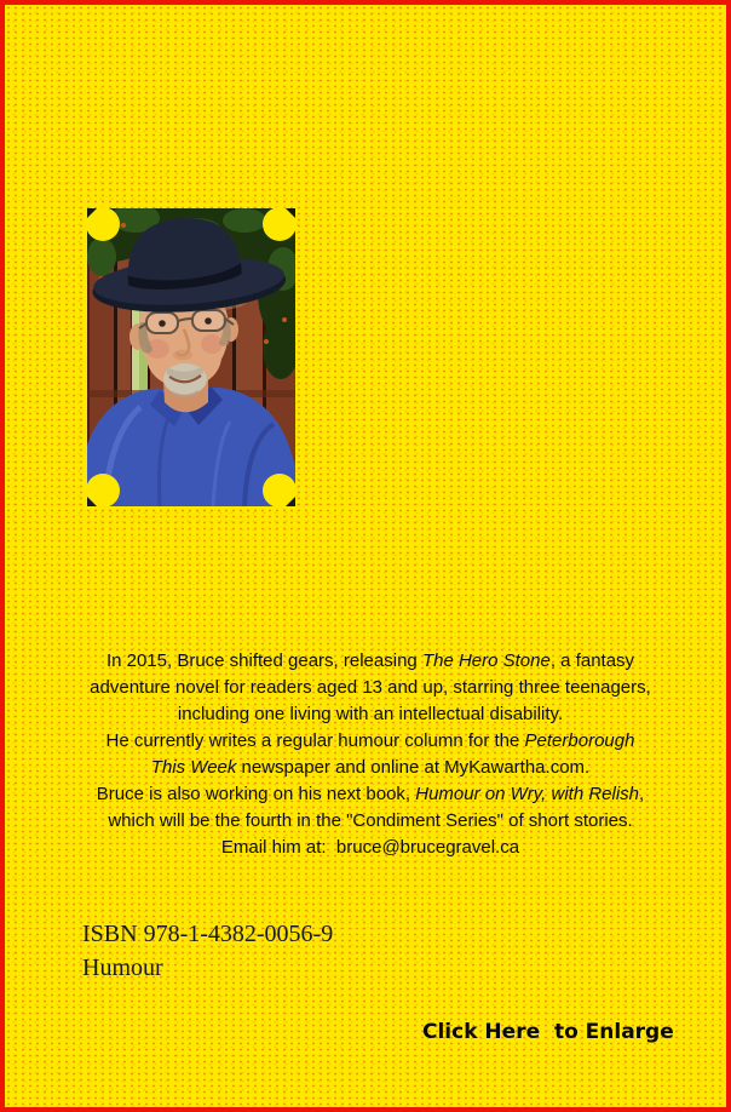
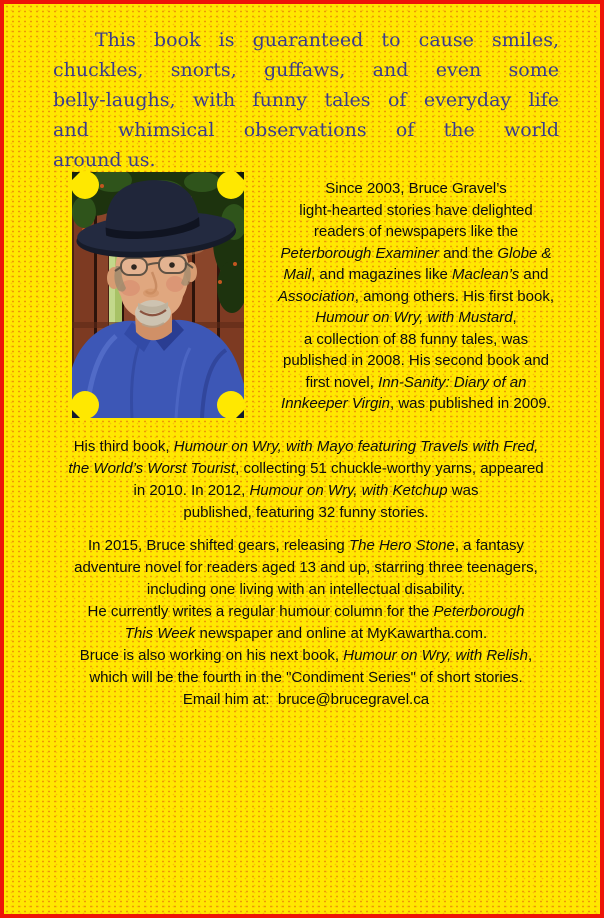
+ This book is guaranteed to cause smiles,
+ chuckles, snorts, guffaws, and even some
+ belly-laughs, with funny tales of everyday life
+ and whimsical observations of the world
+ around us.
+ Since 2003, Bruce Gravel’s
+ light-hearted stories have delighted
+ readers of newspapers like the
+ Peterborough Examiner and the Globe &
+ Mail, and magazines like Maclean’s and
+ Association, among others. His first book,
+ Humour on Wry, with Mustard,
+ a collection of 88 funny tales, was
+ published in 2008. His second book and
+ first novel, Inn-Sanity: Diary of an
+ Innkeeper Virgin, was published in 2009.
+ His third book, Humour on Wry, with Mayo featuring Travels with Fred,
+ the World’s Worst Tourist, collecting 51 chuckle-worthy yarns, appeared
+ in 2010. In 2012, Humour on Wry, with Ketchup was
+ published, featuring 32 funny stories.
  In 2015, Bruce shifted gears, releasing The Hero Stone, a fantasy
  adventure novel for readers aged 13 and up, starring three teenagers,
  including one living with an intellectual disability.
  He currently writes a regular humour column for the Peterborough
  This Week newspaper and online at MyKawartha.com.
  Bruce is also working on his next book, Humour on Wry, with Relish,
  which will be the fourth in the "Condiment Series" of short stories.
  Email him at: bruce@brucegravel.ca
- ISBN 978-1-4382-0056-9
- Humour
- Click Here to Enlarge
